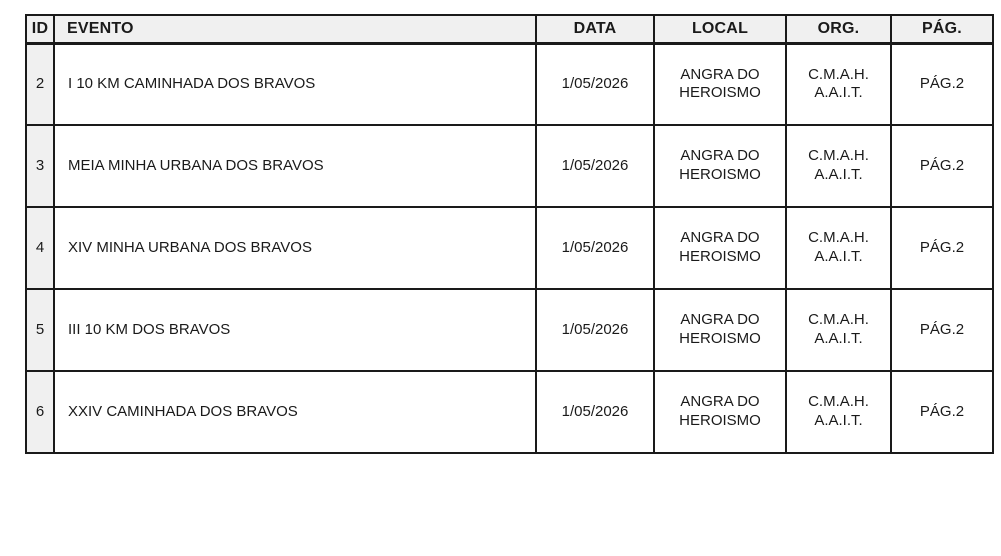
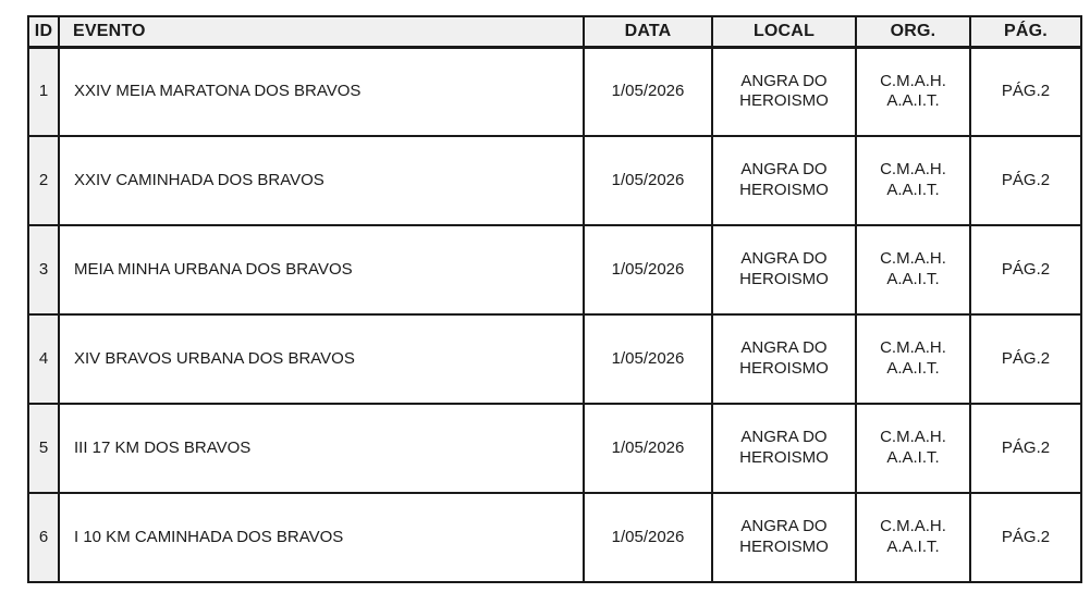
  ID	EVENTO	DATA	LOCAL	ORG.	PÁG.
+ 1	XXIV MEIA MARATONA DOS BRAVOS	1/05/2026	ANGRA DO HEROISMO	C.M.A.H. A.A.I.T.	PÁG.2
- 2	I 10 KM CAMINHADA DOS BRAVOS	1/05/2026	ANGRA DO HEROISMO	C.M.A.H. A.A.I.T.	PÁG.2
+ 2	XXIV CAMINHADA DOS BRAVOS	1/05/2026	ANGRA DO HEROISMO	C.M.A.H. A.A.I.T.	PÁG.2
  3	MEIA MINHA URBANA DOS BRAVOS	1/05/2026	ANGRA DO HEROISMO	C.M.A.H. A.A.I.T.	PÁG.2
- 4	XIV MINHA URBANA DOS BRAVOS	1/05/2026	ANGRA DO HEROISMO	C.M.A.H. A.A.I.T.	PÁG.2
+ 4	XIV BRAVOS URBANA DOS BRAVOS	1/05/2026	ANGRA DO HEROISMO	C.M.A.H. A.A.I.T.	PÁG.2
- 5	III 10 KM DOS BRAVOS	1/05/2026	ANGRA DO HEROISMO	C.M.A.H. A.A.I.T.	PÁG.2
+ 5	III 17 KM DOS BRAVOS	1/05/2026	ANGRA DO HEROISMO	C.M.A.H. A.A.I.T.	PÁG.2
- 6	XXIV CAMINHADA DOS BRAVOS	1/05/2026	ANGRA DO HEROISMO	C.M.A.H. A.A.I.T.	PÁG.2
+ 6	I 10 KM CAMINHADA DOS BRAVOS	1/05/2026	ANGRA DO HEROISMO	C.M.A.H. A.A.I.T.	PÁG.2
